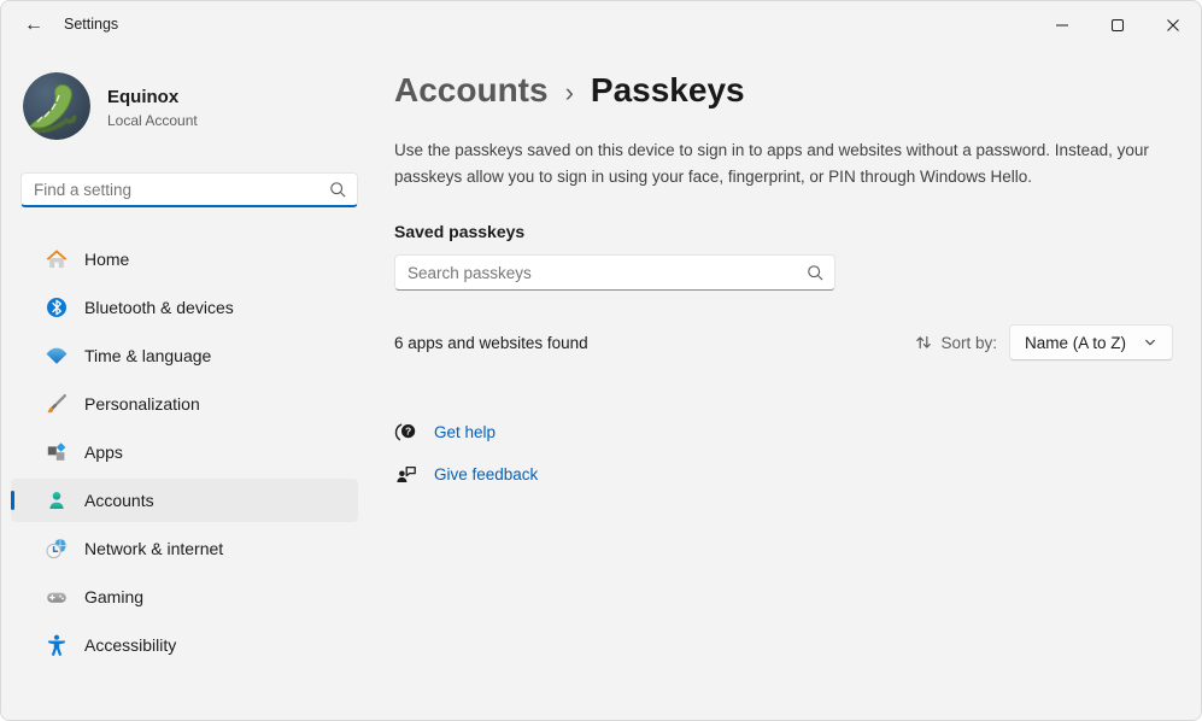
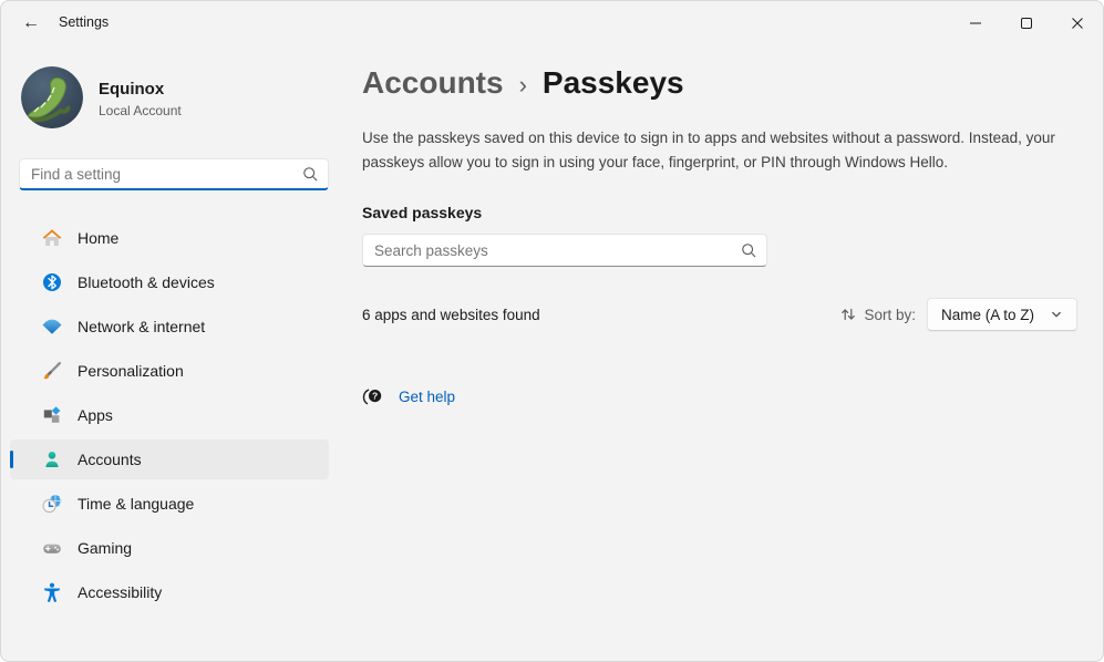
  ←
  Settings
  Equinox
  Local Account
  Find a setting
  Home
  Bluetooth & devices
- Time & language
+ Network & internet
  Personalization
  Apps
  Accounts
- Network & internet
+ Time & language
  Gaming
  Accessibility
  Accounts
  ›
  Passkeys
  Use the passkeys saved on this device to sign in to apps and websites without a password. Instead, your passkeys allow you to sign in using your face, fingerprint, or PIN through Windows Hello.
  Saved passkeys
  Search passkeys
  6 apps and websites found
  Sort by:
  Name (A to Z)
  ?
  Get help
- Give feedback
